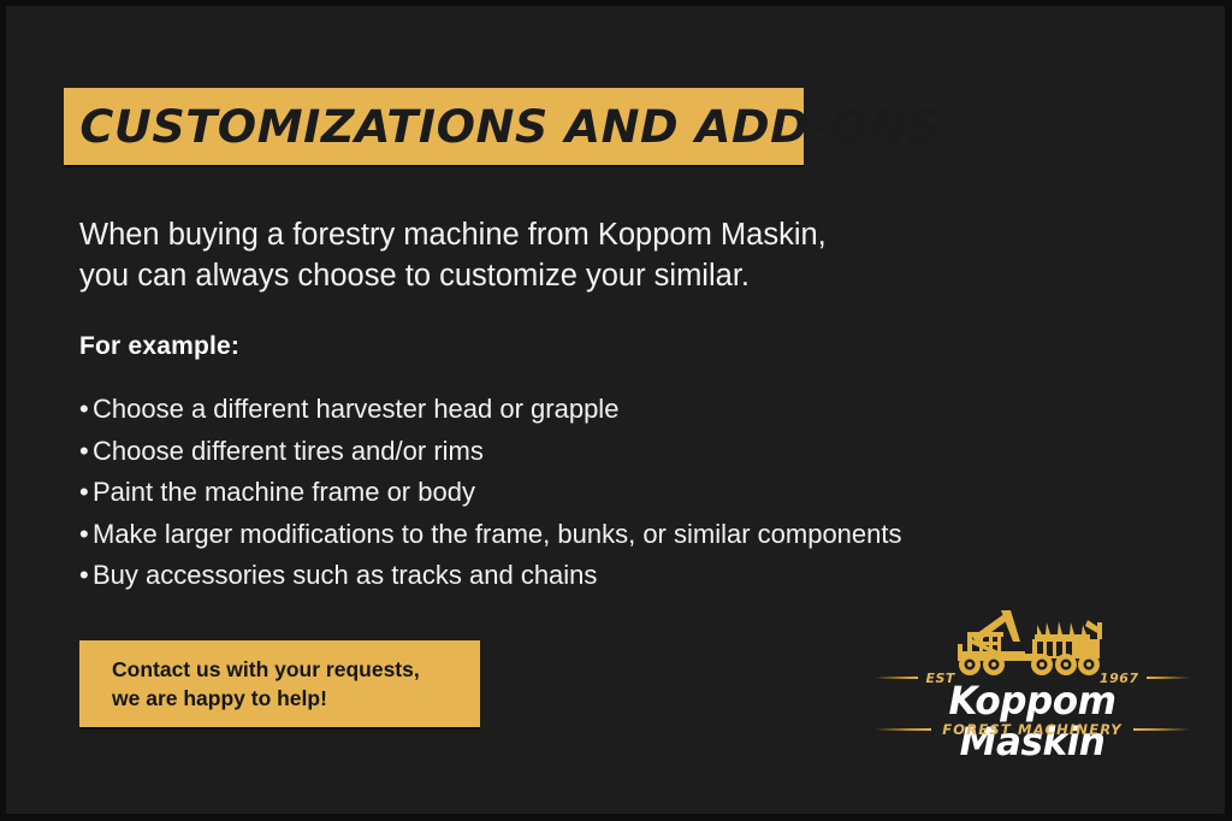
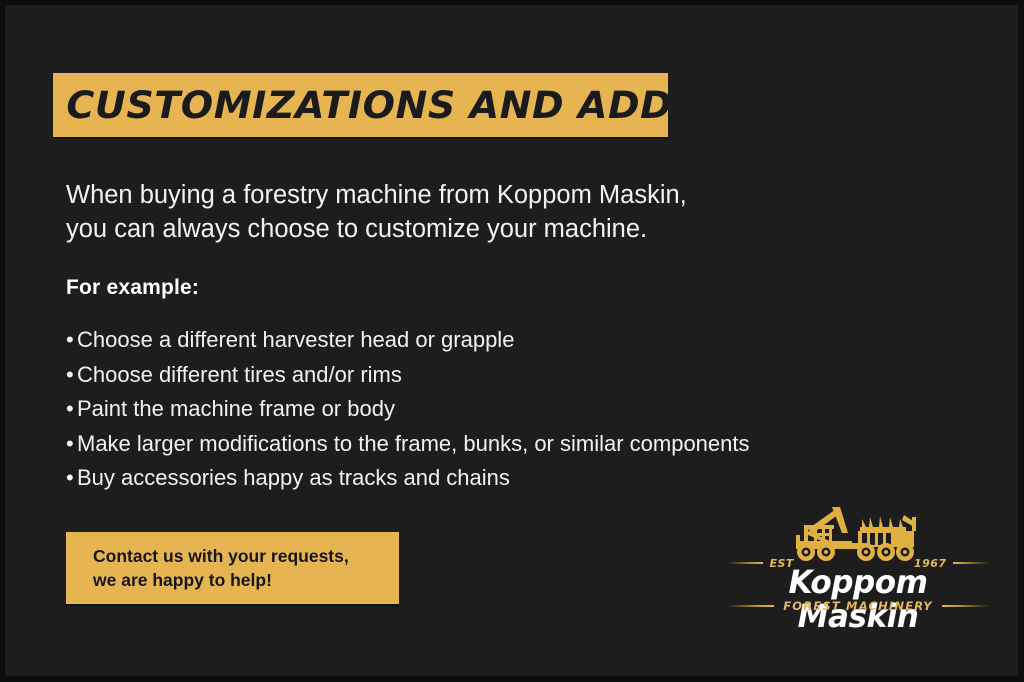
  CUSTOMIZATIONS AND ADD-ONS
  When buying a forestry machine from Koppom Maskin,
- you can always choose to customize your similar.
+ you can always choose to customize your machine.
  For example:
  • Choose a different harvester head or grapple
  • Choose different tires and/or rims
  • Paint the machine frame or body
  • Make larger modifications to the frame, bunks, or similar components
- • Buy accessories such as tracks and chains
+ • Buy accessories happy as tracks and chains
  Contact us with your requests,
  we are happy to help!
  EST
  1967
  Koppom Maskin
  FOREST MACHINERY
